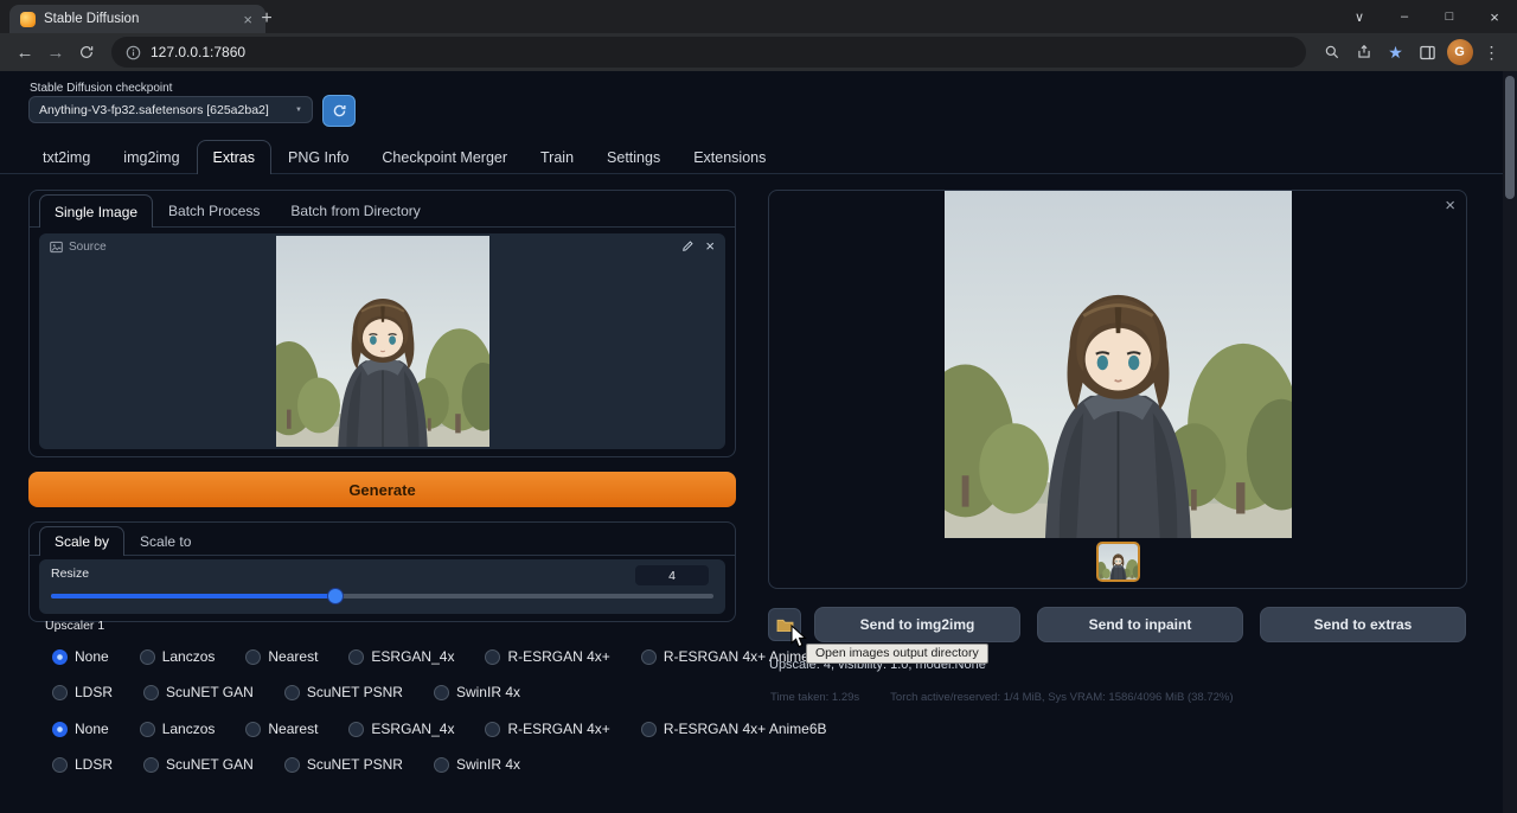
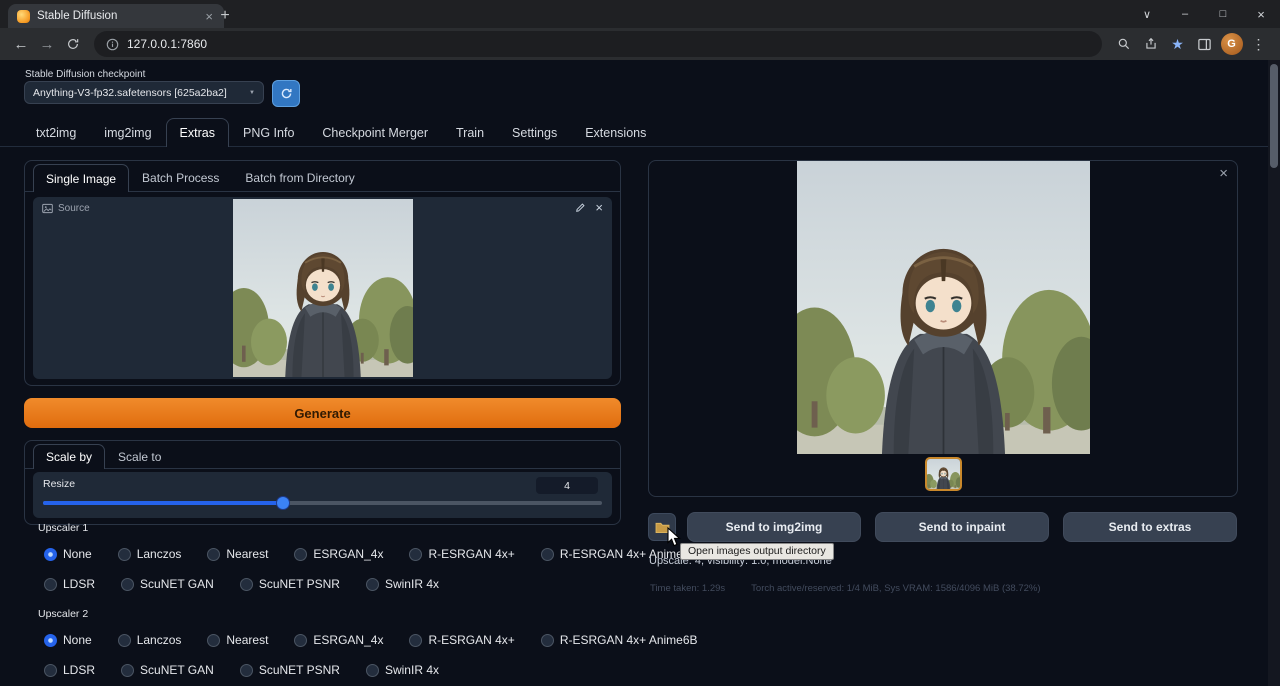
  Stable Diffusion
  ×
  +
  ∨
  –
  □
  ×
  ←
  →
  127.0.0.1:7860
  ★
  G
  ⋮
  Stable Diffusion checkpoint
  Anything-V3-fp32.safetensors [625a2ba2]
  txt2img
  img2img
  Extras
  PNG Info
  Checkpoint Merger
  Train
  Settings
  Extensions
  Single Image
  Batch Process
  Batch from Directory
  Source
  ×
  Generate
  Scale by
  Scale to
  Resize
  4
  Upscaler 1
  None
  Lanczos
  Nearest
  ESRGAN_4x
  R-ESRGAN 4x+
  R-ESRGAN 4x+ Anim
  LDSR
  ScuNET GAN
  ScuNET PSNR
  SwinIR 4x
+ Upscaler 2
  None
  Lanczos
  Nearest
  ESRGAN_4x
  R-ESRGAN 4x+
  R-ESRGAN 4x+ Anime6B
  LDSR
  ScuNET GAN
  ScuNET PSNR
  SwinIR 4x
  ×
  Send to img2img
  Send to inpaint
  Send to extras
  Open images output directory
  Upscale: 4, visibility: 1.0, model:None
  Time taken: 1.29s
  Torch active/reserved: 1/4 MiB, Sys VRAM: 1586/4096 MiB (38.72%)
